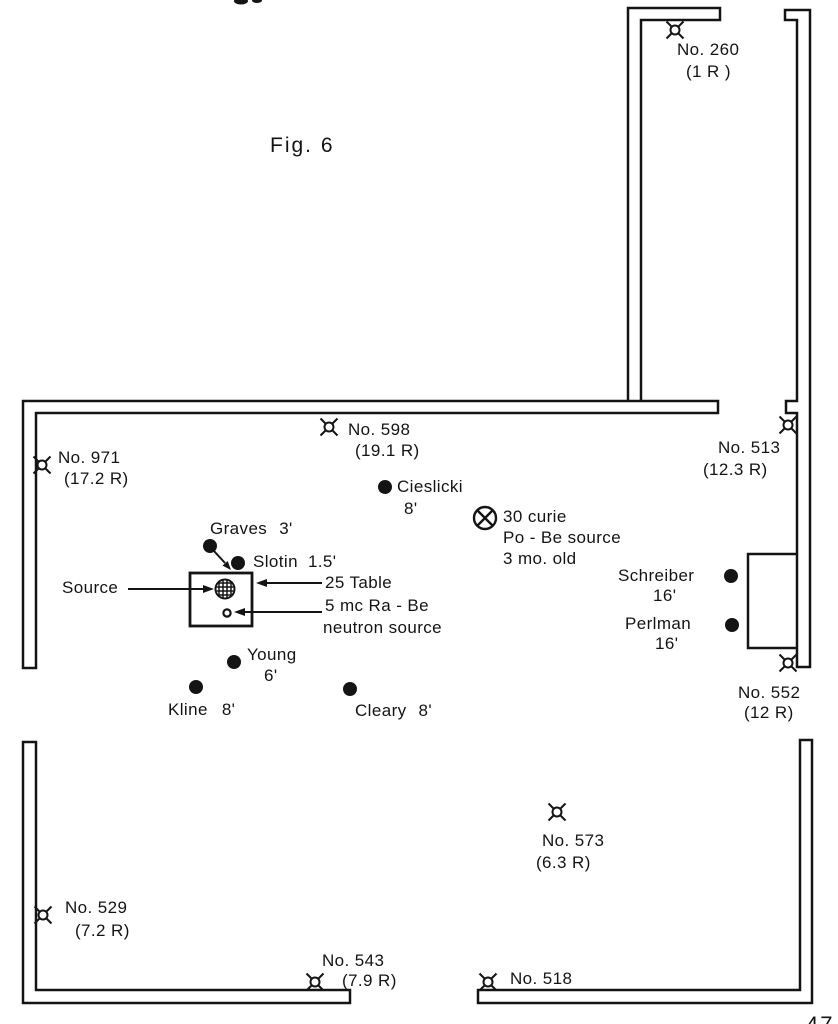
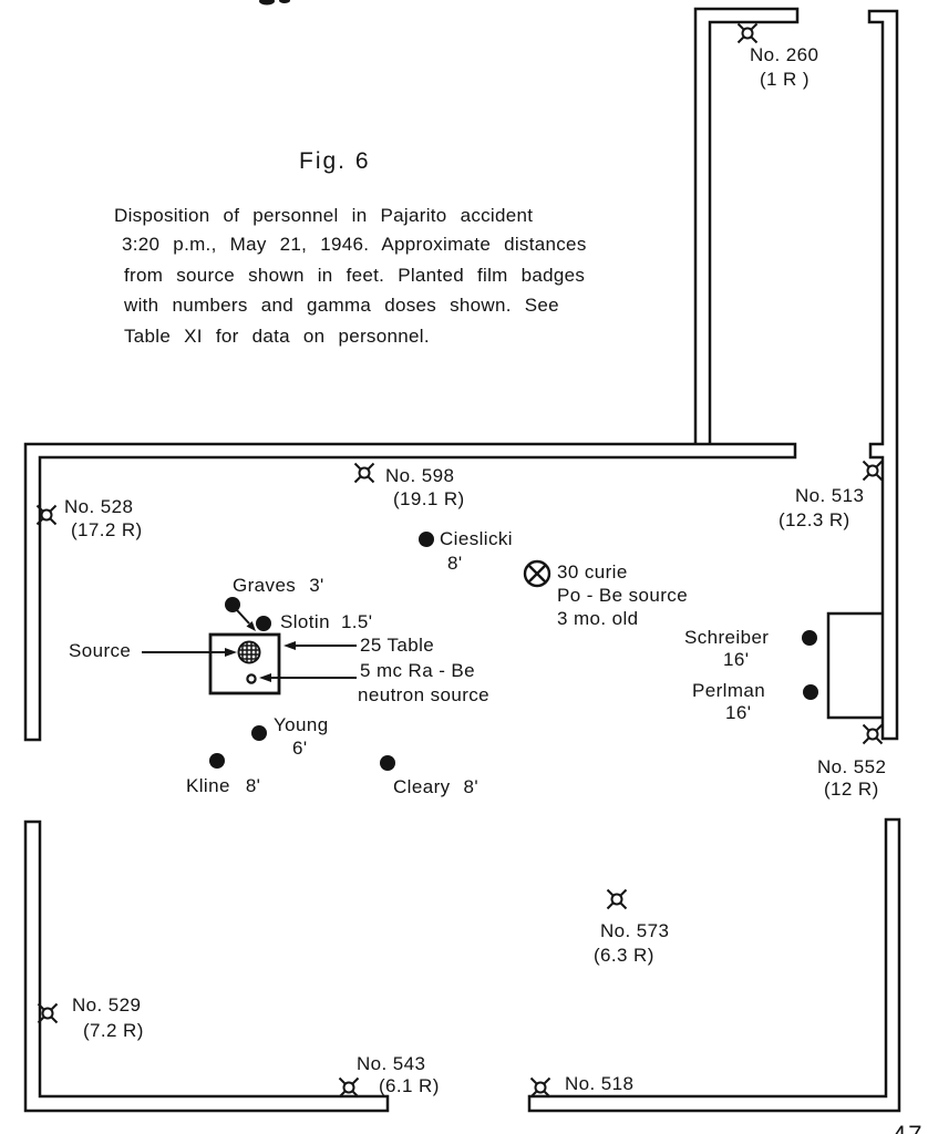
  Fig. 6
+ Disposition of personnel in Pajarito accident
+ 3:20 p.m., May 21, 1946. Approximate distances
+ from source shown in feet. Planted film badges
+ with numbers and gamma doses shown. See
+ Table XI for data on personnel.
  No. 260
  (1 R )
- No. 971
+ No. 528
  (17.2 R)
  No. 598
  (19.1 R)
  No. 513
  (12.3 R)
  No. 552
  (12 R)
  No. 573
  (6.3 R)
  No. 529
  (7.2 R)
  No. 543
- (7.9 R)
+ (6.1 R)
  No. 518
  Cieslicki
  8'
  Graves 3'
  Slotin 1.5'
  Young
  6'
  Kline 8'
  Cleary 8'
  Schreiber
  16'
  Perlman
  16'
  Source
  25 Table
  5 mc Ra - Be
  neutron source
  30 curie
  Po - Be source
  3 mo. old
